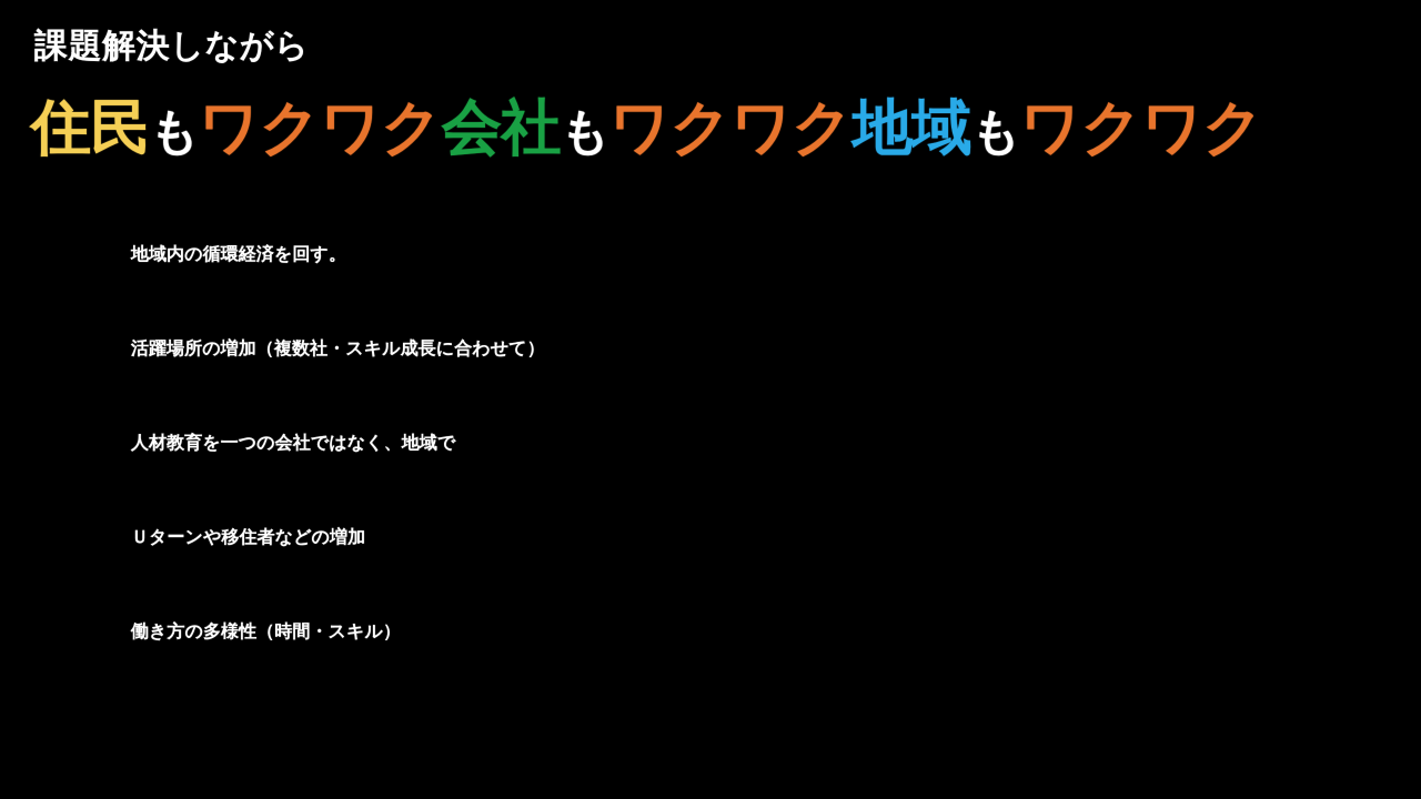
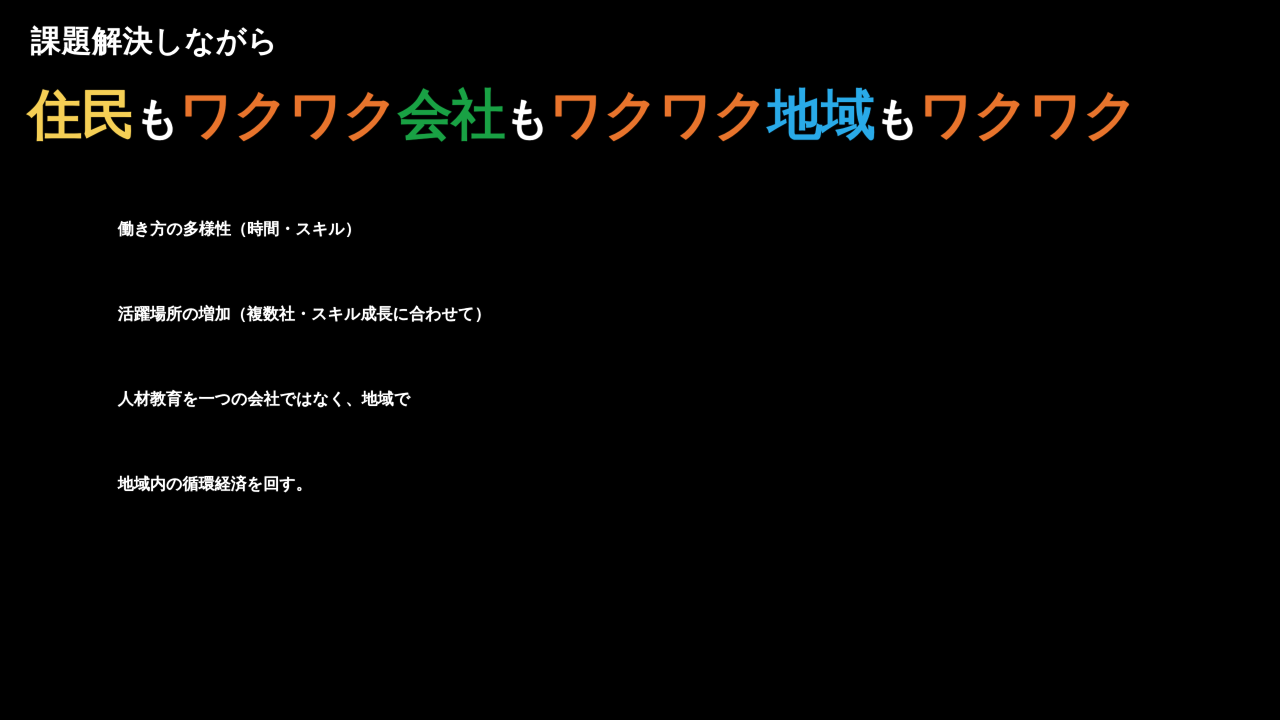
  課題解決しながら
  住民もワクワク会社もワクワク地域もワクワク
- 地域内の循環経済を回す。
+ 働き方の多様性（時間・スキル）
  活躍場所の増加（複数社・スキル成長に合わせて）
  人材教育を一つの会社ではなく、地域で
- Ｕターンや移住者などの増加
- 働き方の多様性（時間・スキル）
+ 地域内の循環経済を回す。
